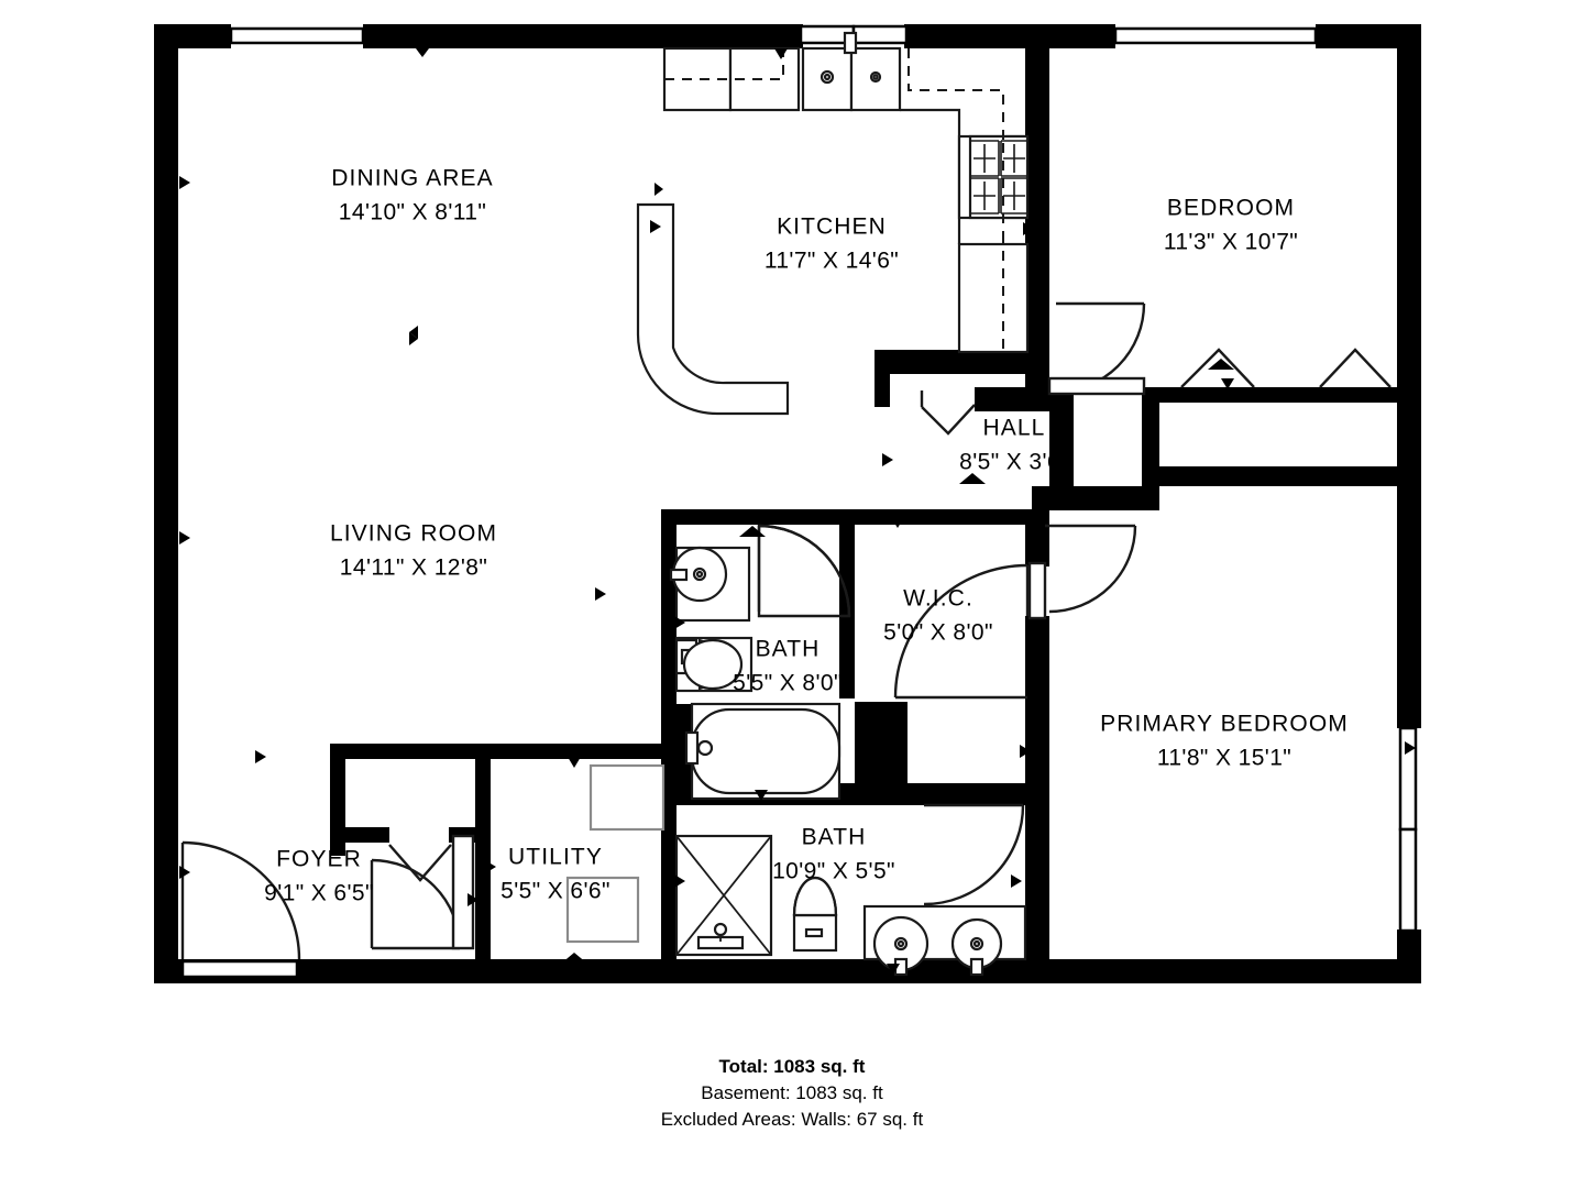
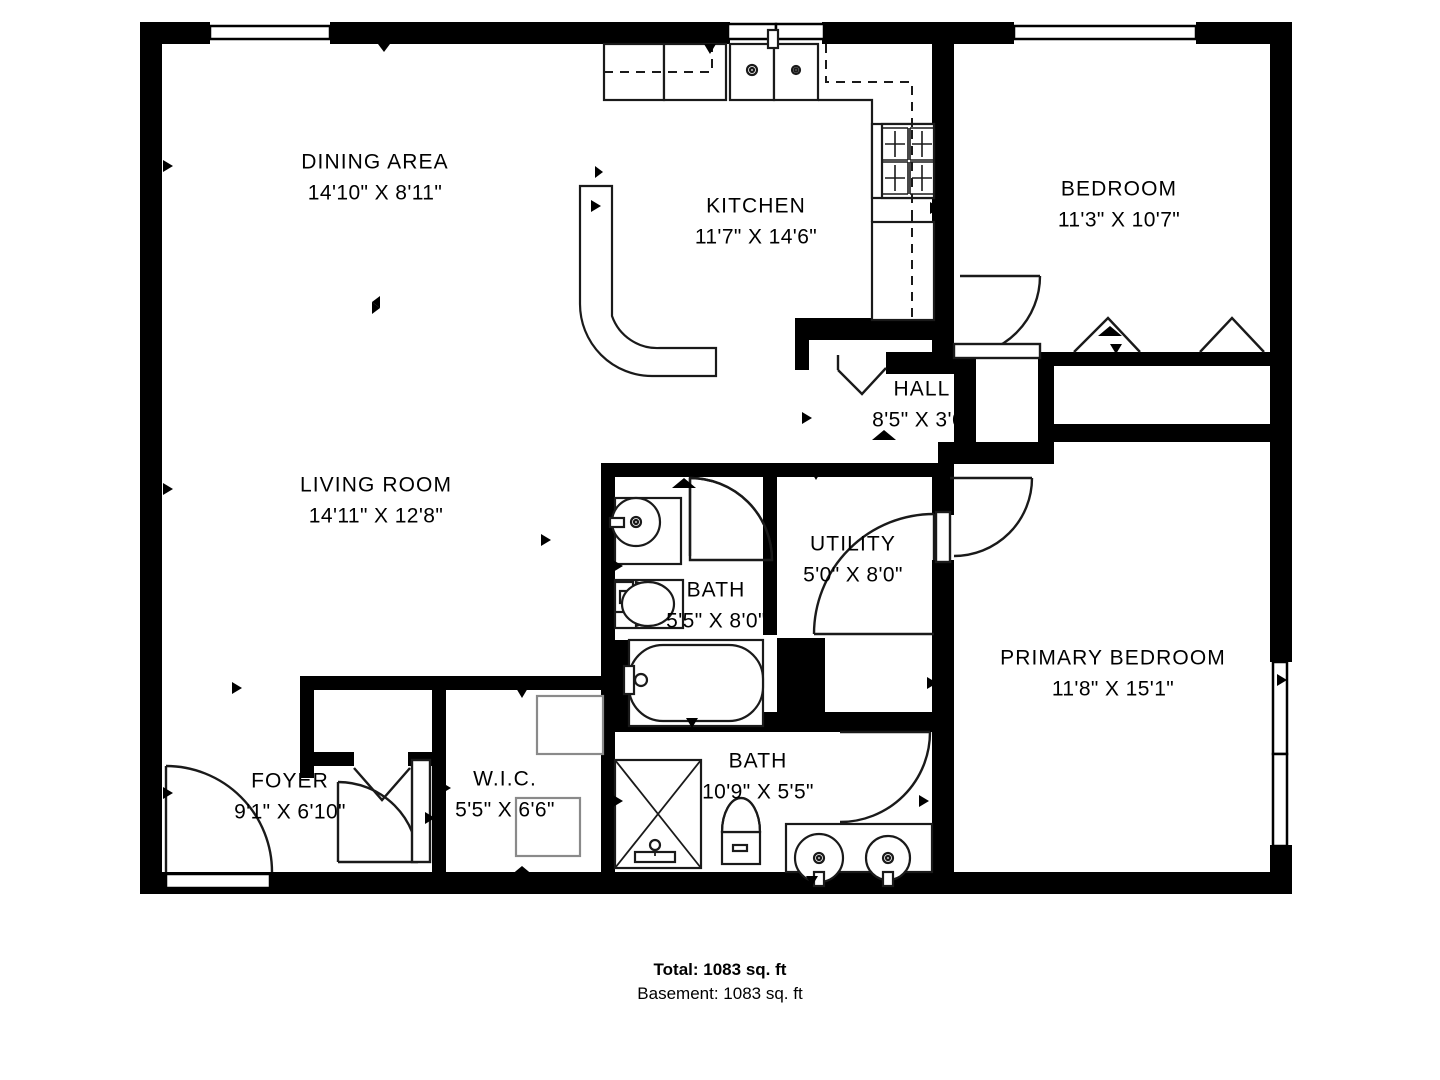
  DINING AREA
  14'10" X 8'11"
  KITCHEN
  11'7" X 14'6"
  BEDROOM
  11'3" X 10'7"
  HALL
  8'5" X 3'6"
  LIVING ROOM
  14'11" X 12'8"
  BATH
  5'5" X 8'0"
- W.I.C.
+ UTILITY
  5'0" X 8'0"
  PRIMARY BEDROOM
  11'8" X 15'1"
  BATH
  10'9" X 5'5"
  FOYER
- 9'1" X 6'5"
+ 9'1" X 6'10"
- UTILITY
+ W.I.C.
  5'5" X 6'6"
  Total: 1083 sq. ft
  Basement: 1083 sq. ft
- Excluded Areas: Walls: 67 sq. ft
